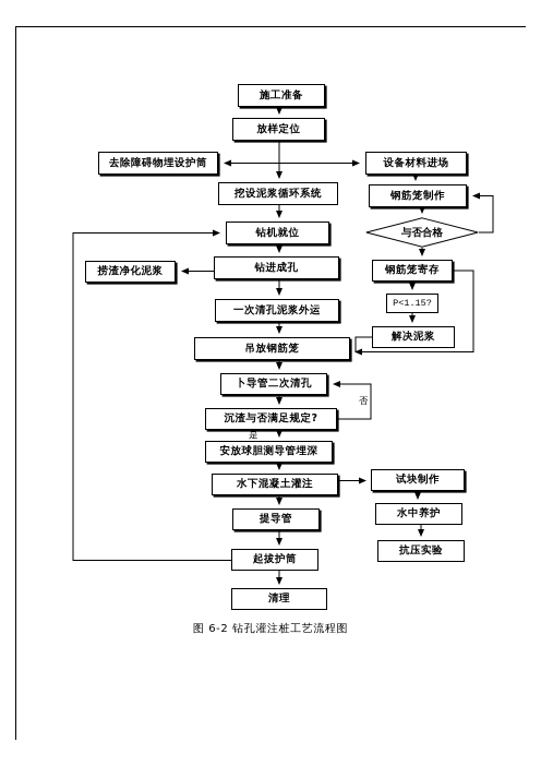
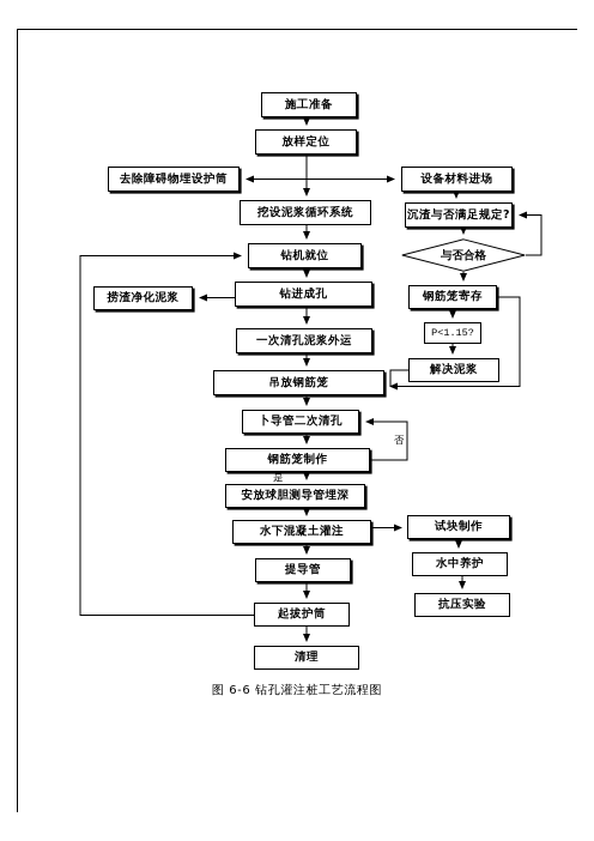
  施工准备
  放样定位
  去除障碍物埋设护筒
  设备材料进场
  挖设泥浆循环系统
- 钢筋笼制作
+ 沉渣与否满足规定?
  与否合格
  钻机就位
  钻进成孔
  捞渣净化泥浆
  钢筋笼寄存
  一次清孔泥浆外运
  P<1.15?
  吊放钢筋笼
  解决泥浆
  卜导管二次清孔
- 沉渣与否满足规定?
+ 钢筋笼制作
  安放球胆测导管埋深
  水下混凝土灌注
  试块制作
  提导管
  水中养护
  起拔护筒
  抗压实验
  清理
  否
  是
- 图 6-2 钻孔灌注桩工艺流程图
+ 图 6-6 钻孔灌注桩工艺流程图
